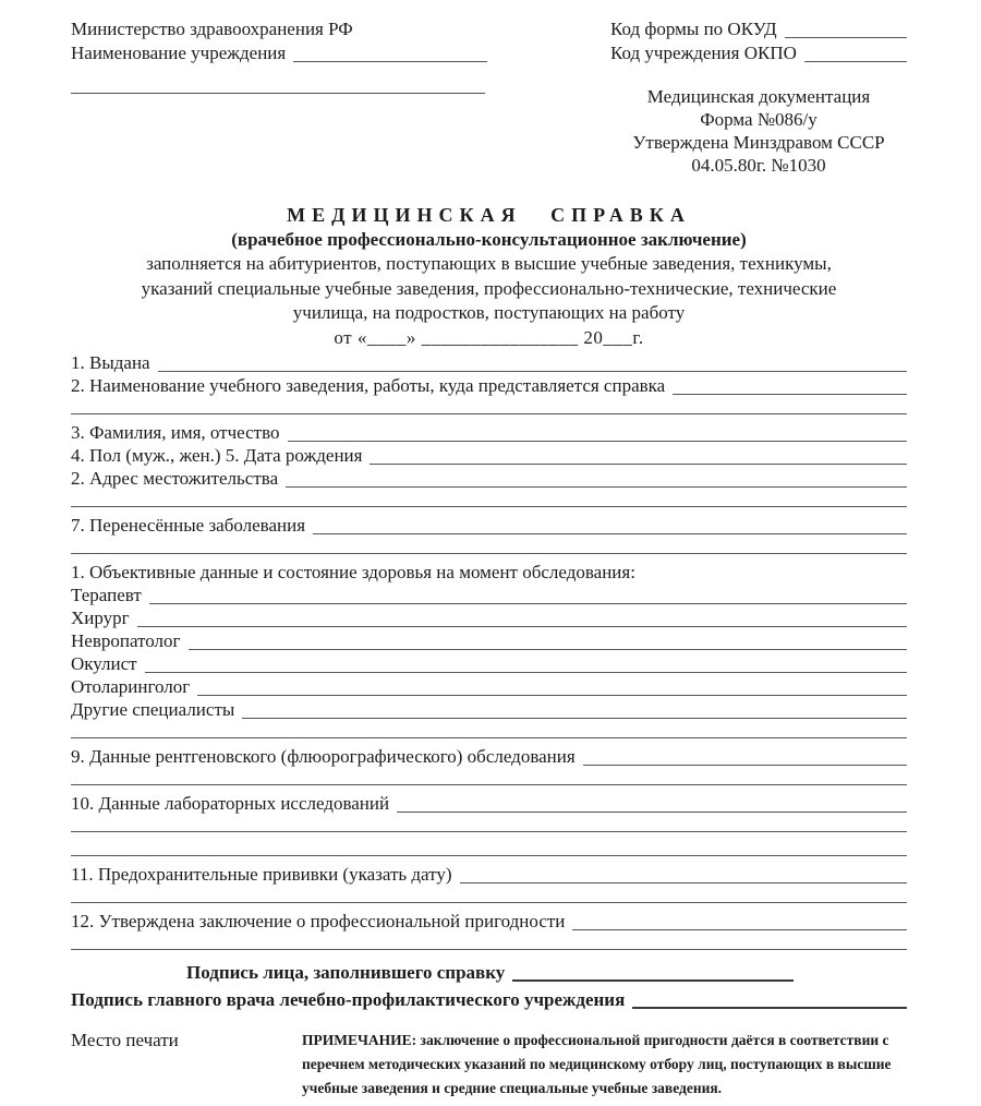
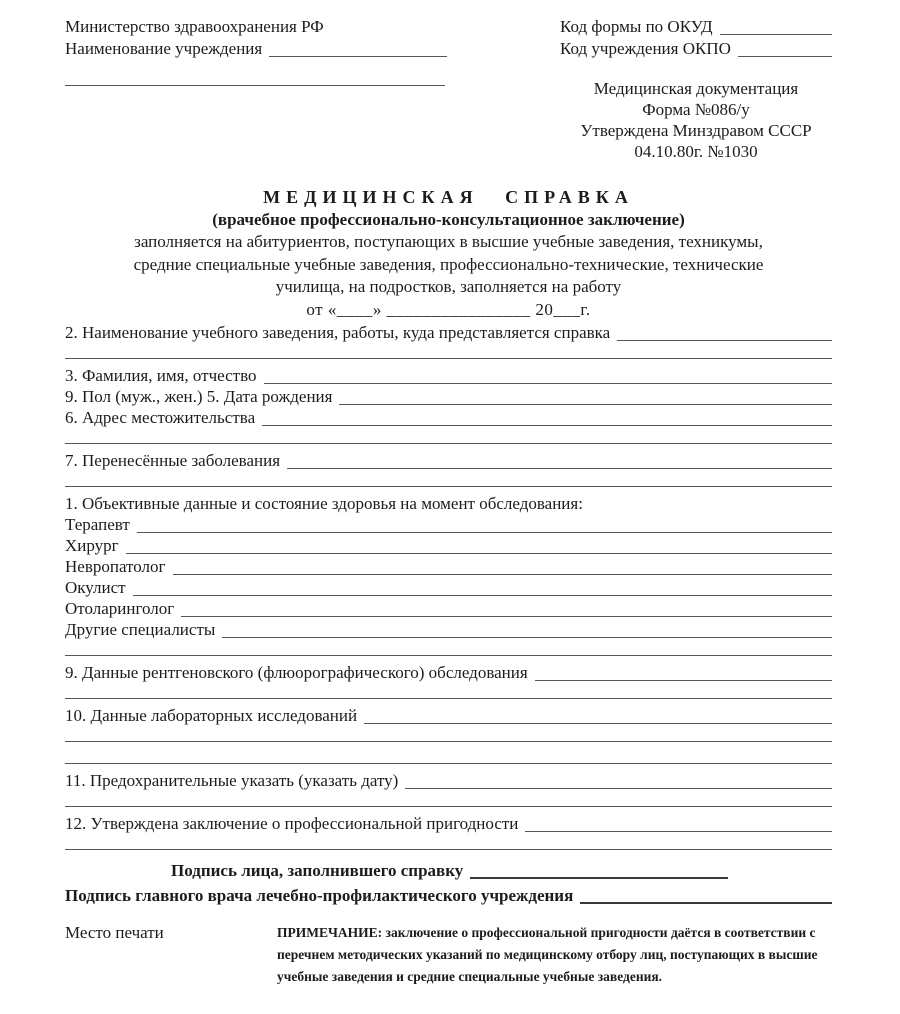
  Министерство здравоохранения РФ
  Наименование учреждения
  Код формы по ОКУД
  Код учреждения ОКПО
  Медицинская документация
  Форма №086/у
  Утверждена Минздравом СССР
- 04.05.80г. №1030
+ 04.10.80г. №1030
  МЕДИЦИНСКАЯ СПРАВКА
  (врачебное профессионально-консультационное заключение)
  заполняется на абитуриентов, поступающих в высшие учебные заведения, техникумы,
- указаний специальные учебные заведения, профессионально-технические, технические
+ средние специальные учебные заведения, профессионально-технические, технические
- училища, на подростков, поступающих на работу
+ училища, на подростков, заполняется на работу
  от «____» ________________ 20___г.
- 1. Выдана
  2. Наименование учебного заведения, работы, куда представляется справка
  3. Фамилия, имя, отчество
- 4. Пол (муж., жен.) 5. Дата рождения
+ 9. Пол (муж., жен.) 5. Дата рождения
- 2. Адрес местожительства
+ 6. Адрес местожительства
  7. Перенесённые заболевания
  1. Объективные данные и состояние здоровья на момент обследования:
  Терапевт
  Хирург
  Невропатолог
  Окулист
  Отоларинголог
  Другие специалисты
  9. Данные рентгеновского (флюорографического) обследования
  10. Данные лабораторных исследований
- 11. Предохранительные прививки (указать дату)
+ 11. Предохранительные указать (указать дату)
  12. Утверждена заключение о профессиональной пригодности
  Подпись лица, заполнившего справку
  Подпись главного врача лечебно-профилактического учреждения
  Место печати
  ПРИМЕЧАНИЕ: заключение о профессиональной пригодности даётся в соответствии с перечнем методических указаний по медицинскому отбору лиц, поступающих в высшие учебные заведения и средние специальные учебные заведения.
